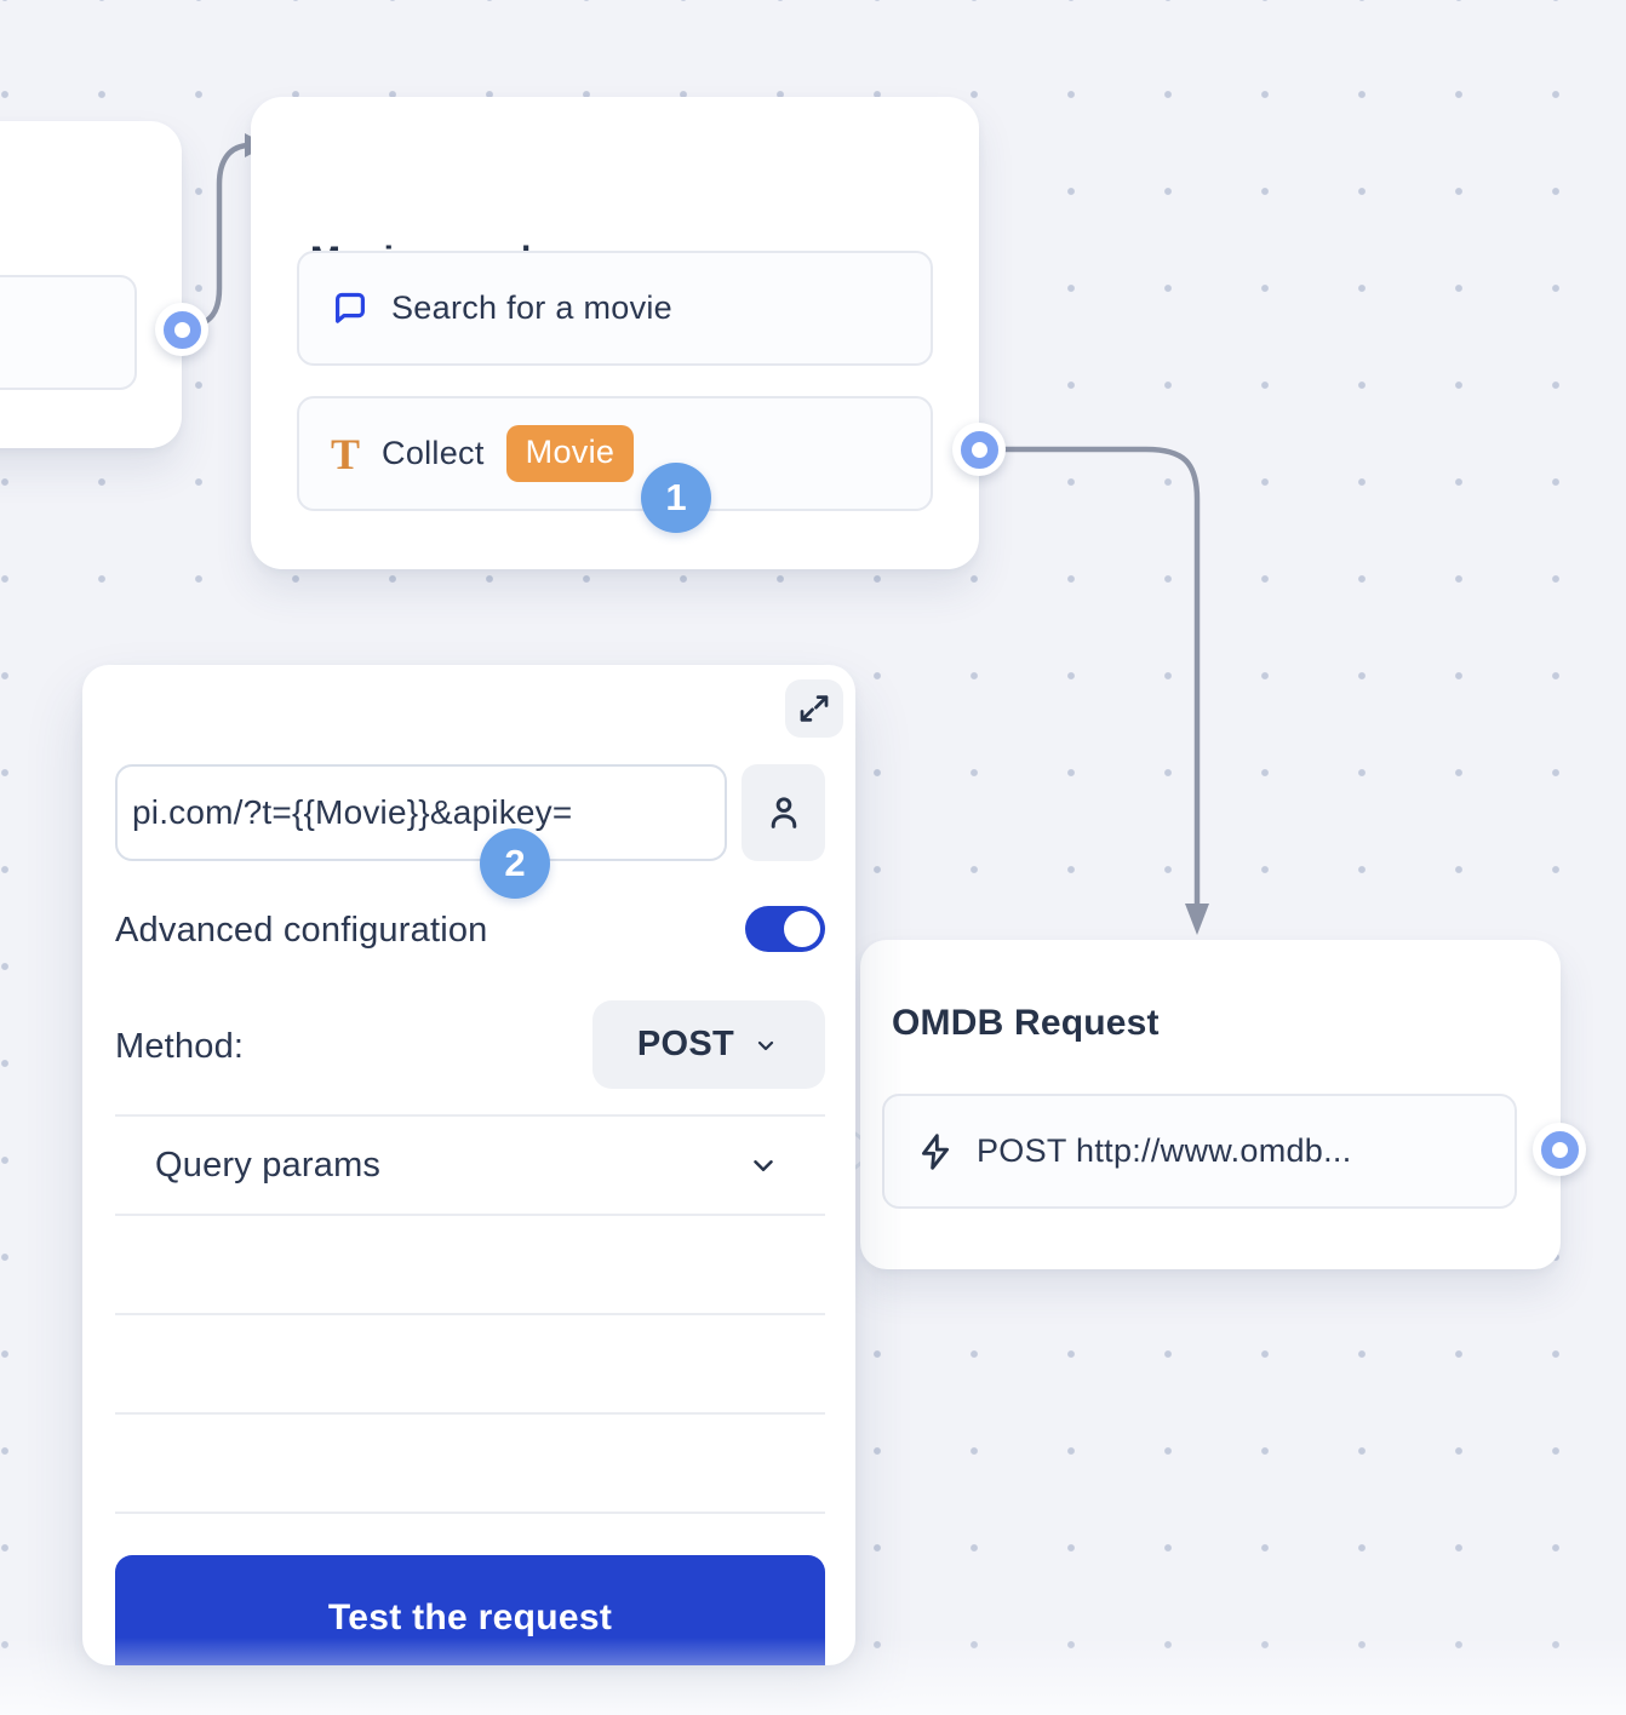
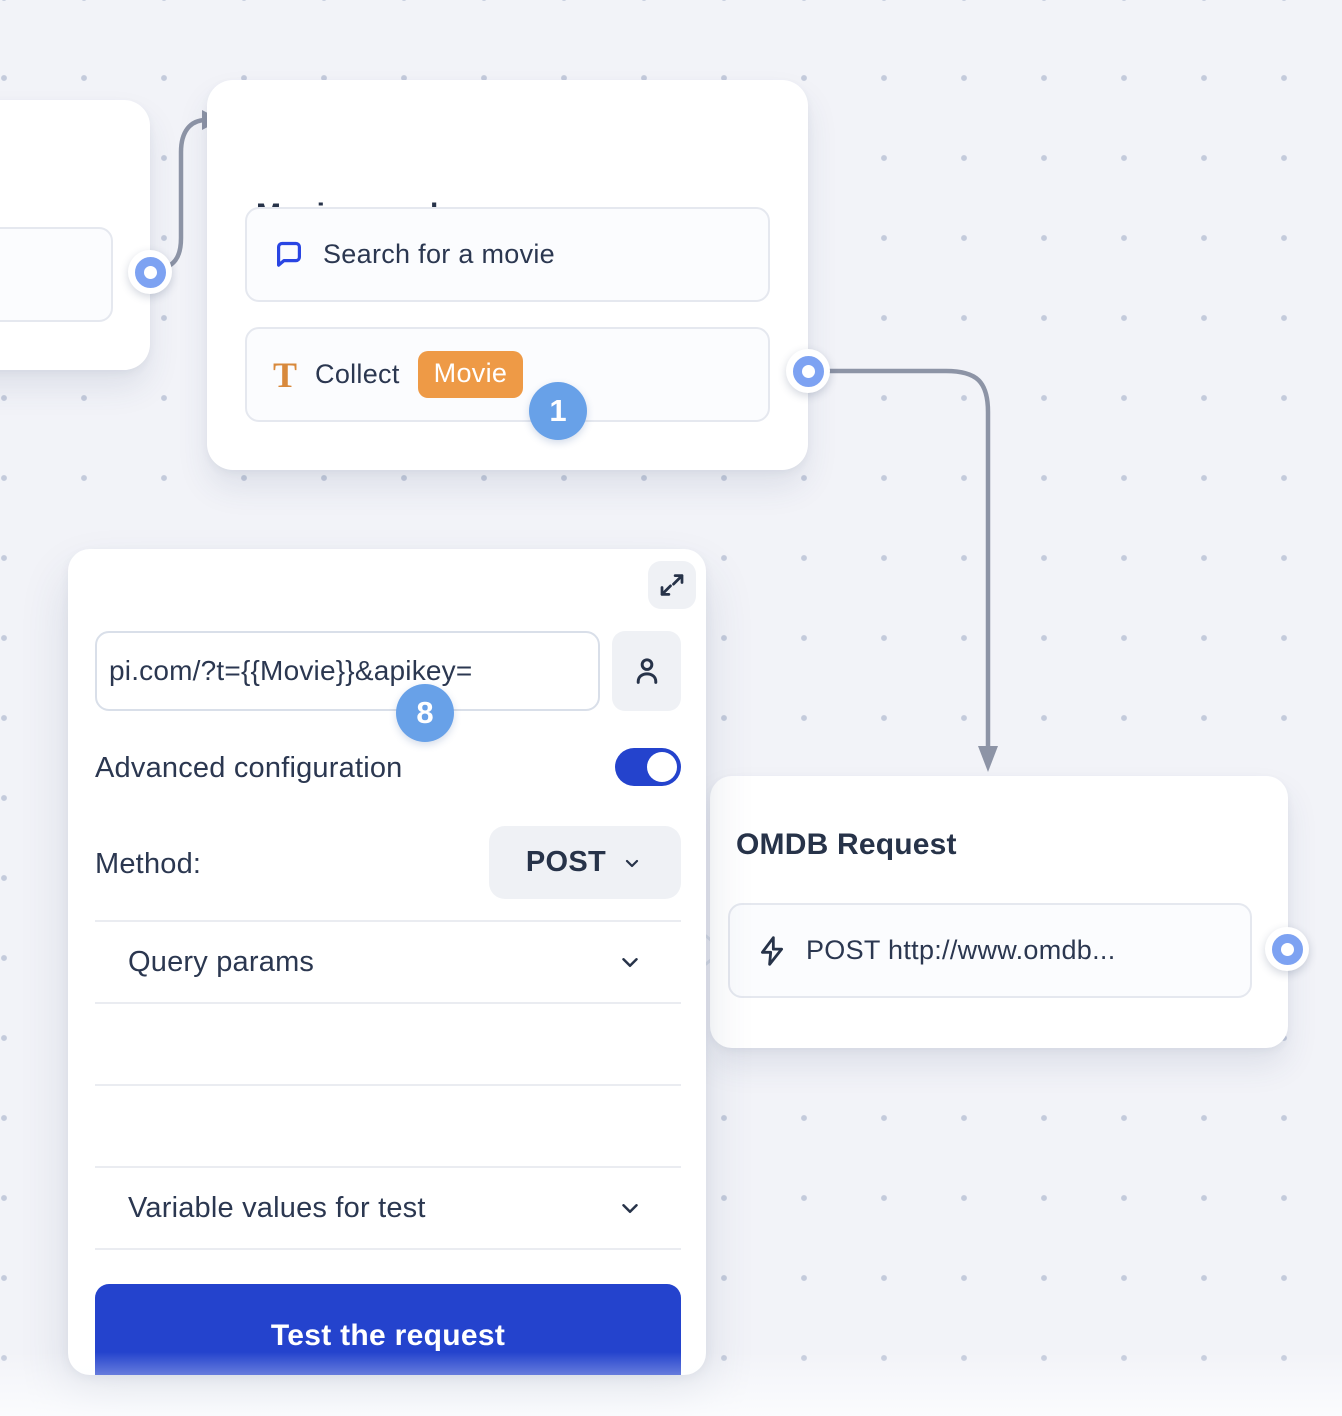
  Search for a movie
  T
  Collect
  Movie
  1
  OMDB Request
  POST http://www.omdb...
  pi.com/?t={{Movie}}&apikey=
  Advanced configuration
  Method:
  POST
  Query params
+ Variable values for test
  Test the request
- 2
+ 8
